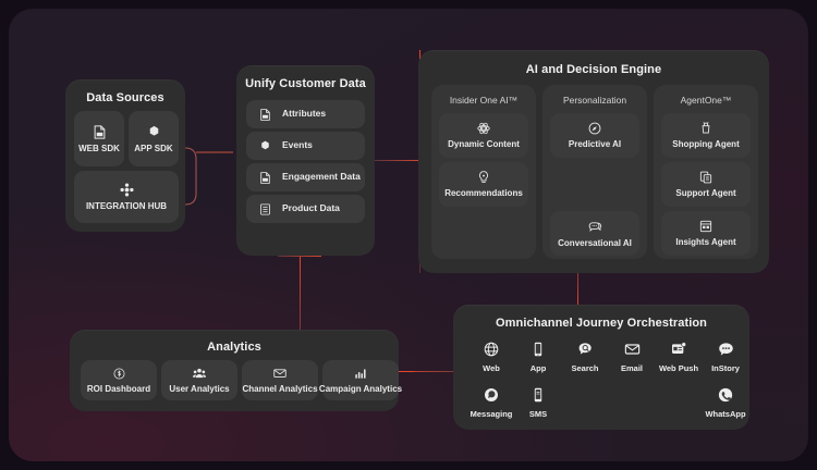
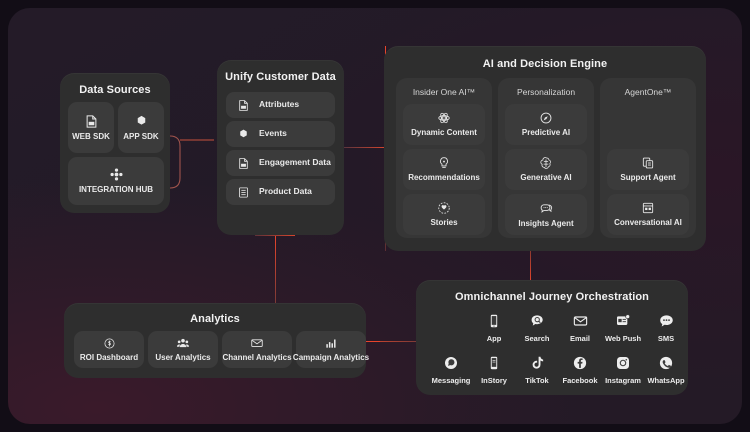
  Data Sources
  WEB SDK
  APP SDK
  INTEGRATION HUB
  Unify Customer Data
  Attributes
  Events
  Engagement Data
  Product Data
  AI and Decision Engine
  Insider One AI™
  Dynamic Content
  Recommendations
+ Stories
  Personalization
  Predictive AI
+ Generative AI
- Conversational AI
+ Insights Agent
  AgentOne™
- Shopping Agent
  Support Agent
- Insights Agent
+ Conversational AI
  Analytics
  ROI Dashboard
  User Analytics
  Channel Analytics
  Campaign Analytics
  Omnichannel Journey Orchestration
- Web
  App
  Search
  Email
  Web Push
- InStory
+ SMS
  Messaging
- SMS
+ InStory
+ TikTok
+ Facebook
+ Instagram
  WhatsApp
